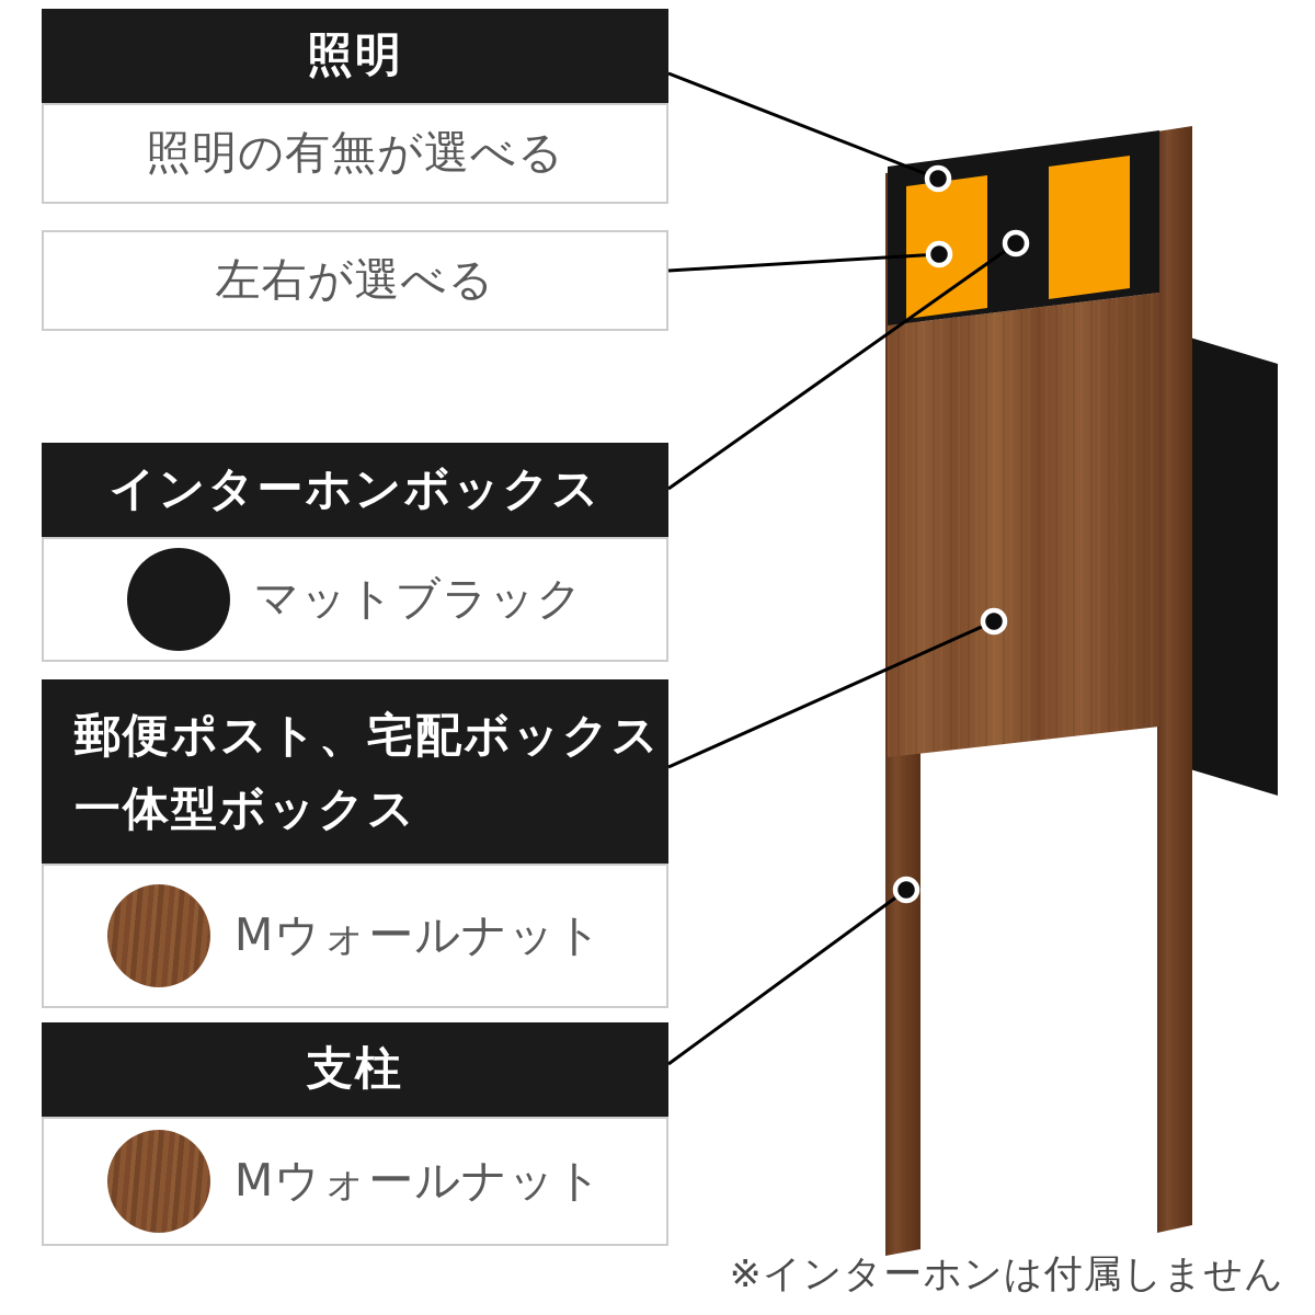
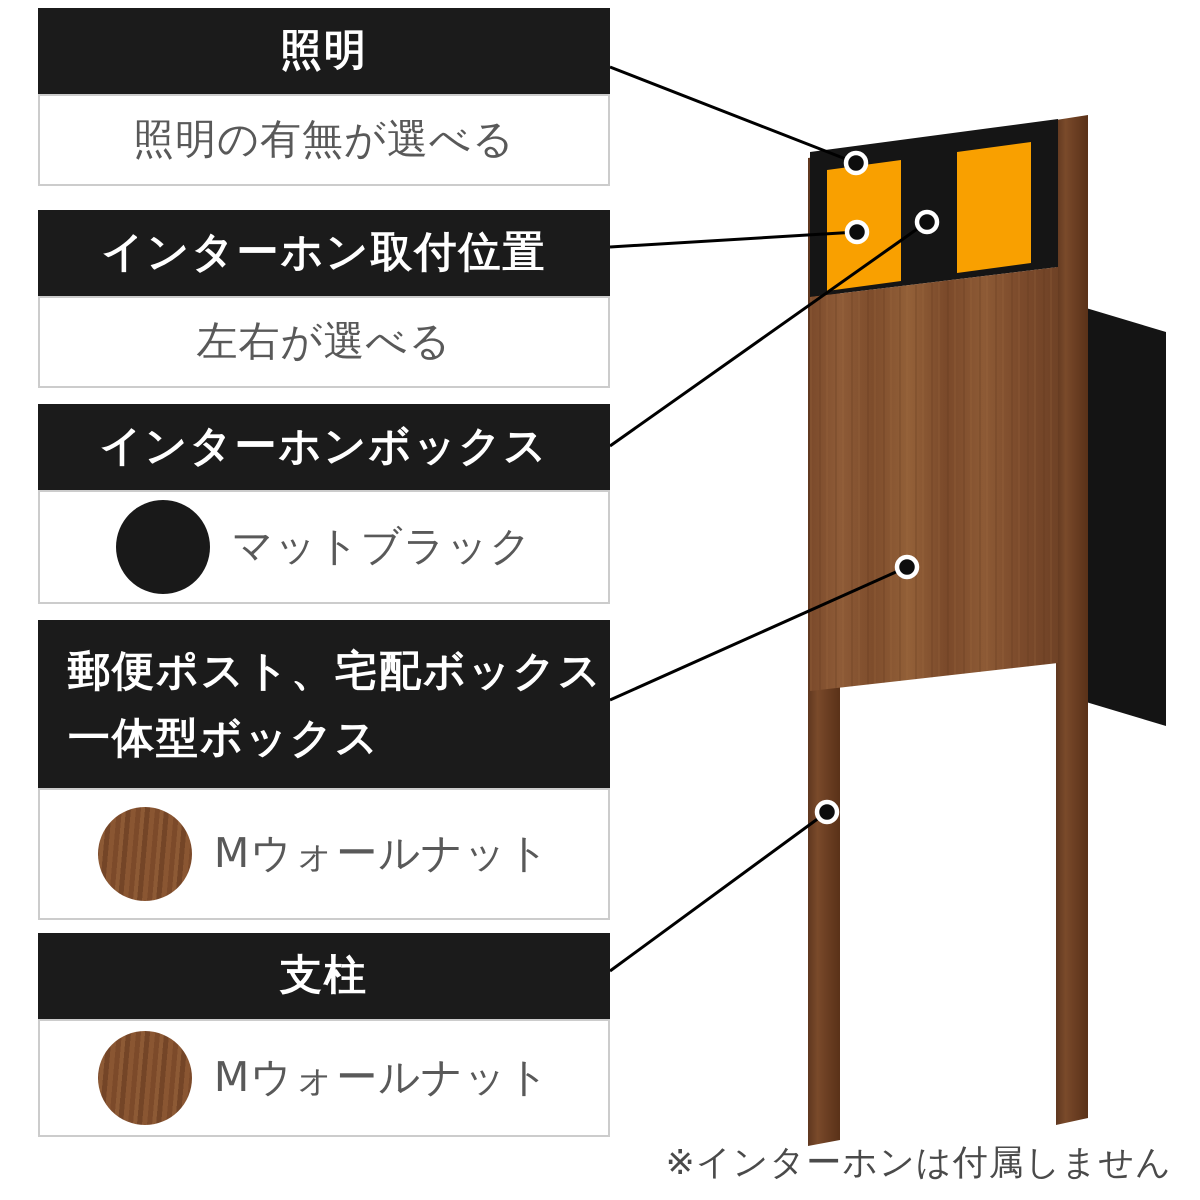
  照明
  照明の有無が選べる
+ インターホン取付位置
  左右が選べる
  インターホンボックス
  マットブラック
  郵便ポスト、宅配ボックス
  一体型ボックス
  Mウォールナット
  支柱
  Mウォールナット
  ※インターホンは付属しません
